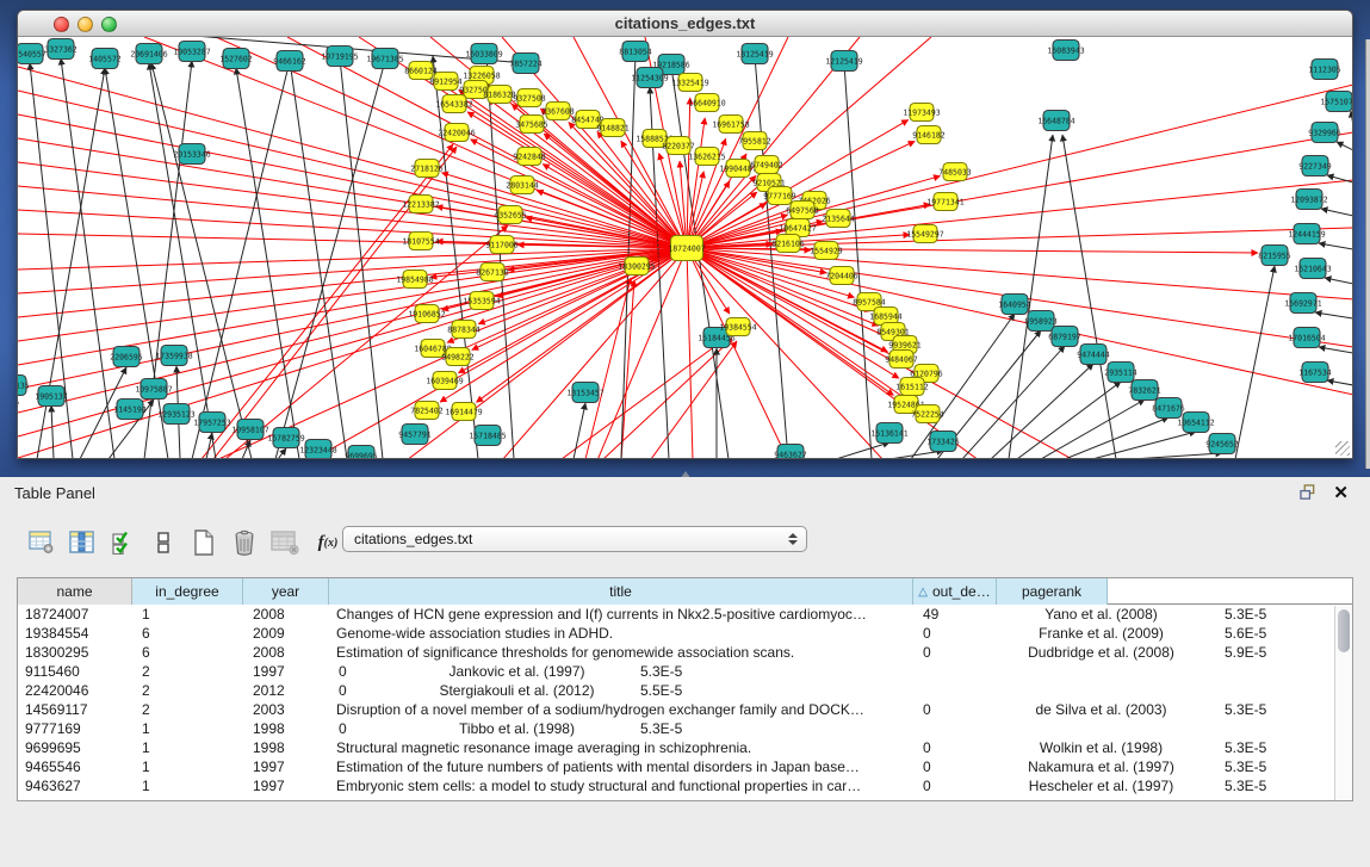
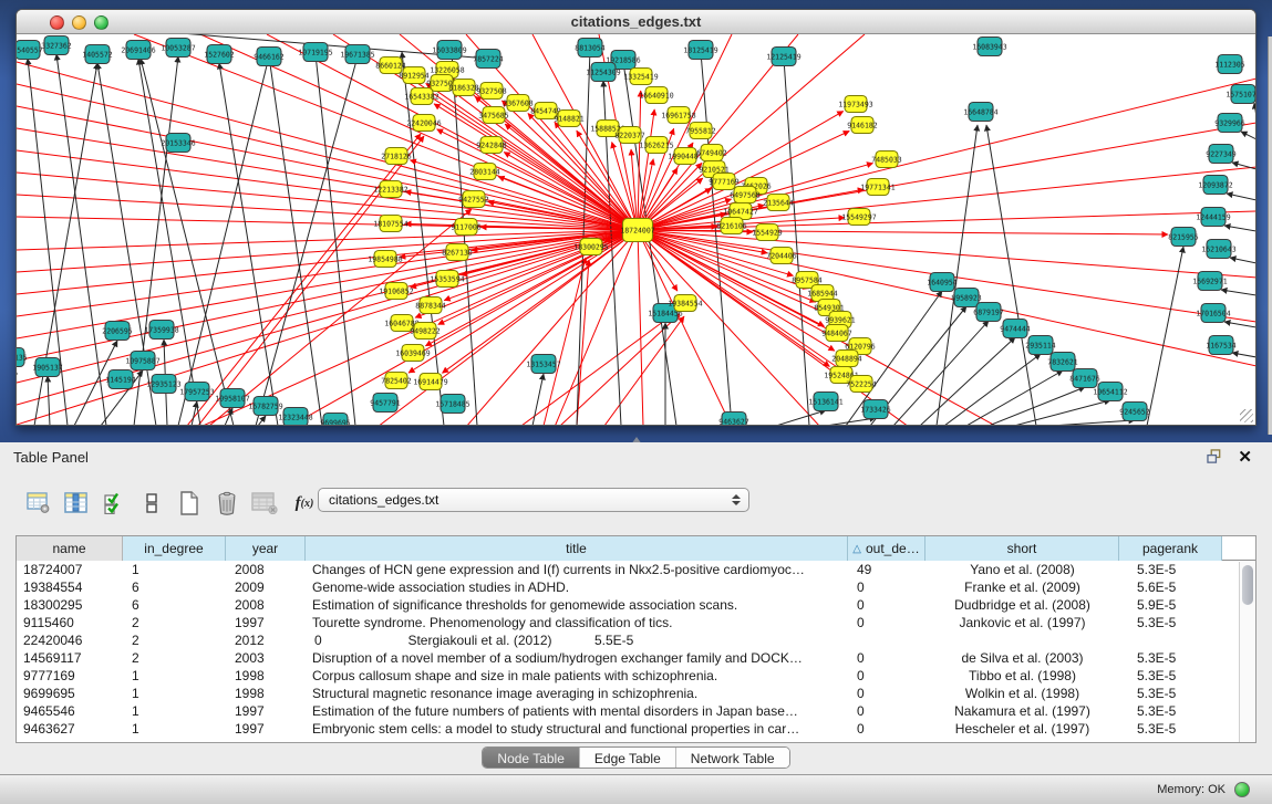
  citations_edges.txt
  18724007
  540557
  3327362
  1405572
  20691406
  10053287
  1527602
  9466162
  10719195
  19671385
  16033809
  7857224
  8813054
  19218586
  18125419
  12125419
  16083943
  11254309
  20153346
  13153457
  1905137
  2206595
  17359938
  10975887
  1145194
  12935123
  17957253
  10958107
  16782759
  12323448
  9699695
  9457791
  15718485
  15184456
  9463627
  15136141
  1733426
  1640954
  8958923
  6879197
  9474444
  2935114
  7832621
  8471676
  10654112
  9245652
  16648784
  8215955
  1112305
  1575107
  9329966
  9227349
  12093872
  12444159
  16210643
  15692971
  17016504
  1167534
  8660124
  8912954
  13226058
  932750
  16543382
  8186328
  9327508
  2367608
  3475685
  8454749
  9148821
  22420046
  9242848
  2803144
  2718126
  12213382
- 4352655
+ 9427552
  18107554
  9117006
  19854988
  8267130
  15353594
  19106852
  8878344
  1604678
  9498222
  16039469
  7825402
  16914479
  13325419
  16640910
  16961758
  1588852
  8220377
  7955812
  13626215
  1990448
  6749402
  9210521
  9777169
  6497568
  2135644
  10647427
  8216106
  1554929
  7204406
  8957584
  1685944
  8549301
  9939621
  19384554
  18300295
  9146182
  7485033
  19771341
  15549297
  11973493
  9484067
  6120796
- 1615112
+ 2048894
  1952486
  7522254
  Table Panel
  ✕
  f
  (x)
  citations_edges.txt
  name
  in_degree
  year
  title
  △
  out_de…
+ short
  pagerank
  18724007
  1
  2008
  Changes of HCN gene expression and I(f) currents in Nkx2.5-positive cardiomyoc…
  49
  Yano et al. (2008)
  5.3E-5
  19384554
  6
  2009
  Genome-wide association studies in ADHD.
  0
  Franke et al. (2009)
  5.6E-5
  18300295
  6
  2008
  Estimation of significance thresholds for genomewide association scans.
  0
  Dudbridge et al. (2008)
  5.9E-5
  9115460
  2
  1997
+ Tourette syndrome. Phenomenology and classification of tics.
  0
  Jankovic et al. (1997)
  5.3E-5
  22420046
  2
  2012
  0
  Stergiakouli et al. (2012)
  5.5E-5
  14569117
  2
  2003
  Disruption of a novel member of a sodium/hydrogen exchanger family and DOCK…
  0
  de Silva et al. (2003)
  5.3E-5
  9777169
  1
  1998
+ Corpus callosum shape and size in male patients with schizophrenia.
  0
  Tibbo et al. (1998)
  5.3E-5
  9699695
  1
  1998
  Structural magnetic resonance image averaging in schizophrenia.
  0
  Wolkin et al. (1998)
  5.3E-5
  9465546
  1
  1997
  Estimation of the future numbers of patients with mental disorders in Japan base…
  0
  Nakamura et al. (1997)
  5.3E-5
  9463627
  1
  1997
  Embryonic stem cells: a model to study structural and functional properties in car…
  0
  Hescheler et al. (1997)
  5.3E-5
+ Node Table
+ Edge Table
+ Network Table
+ Memory: OK
